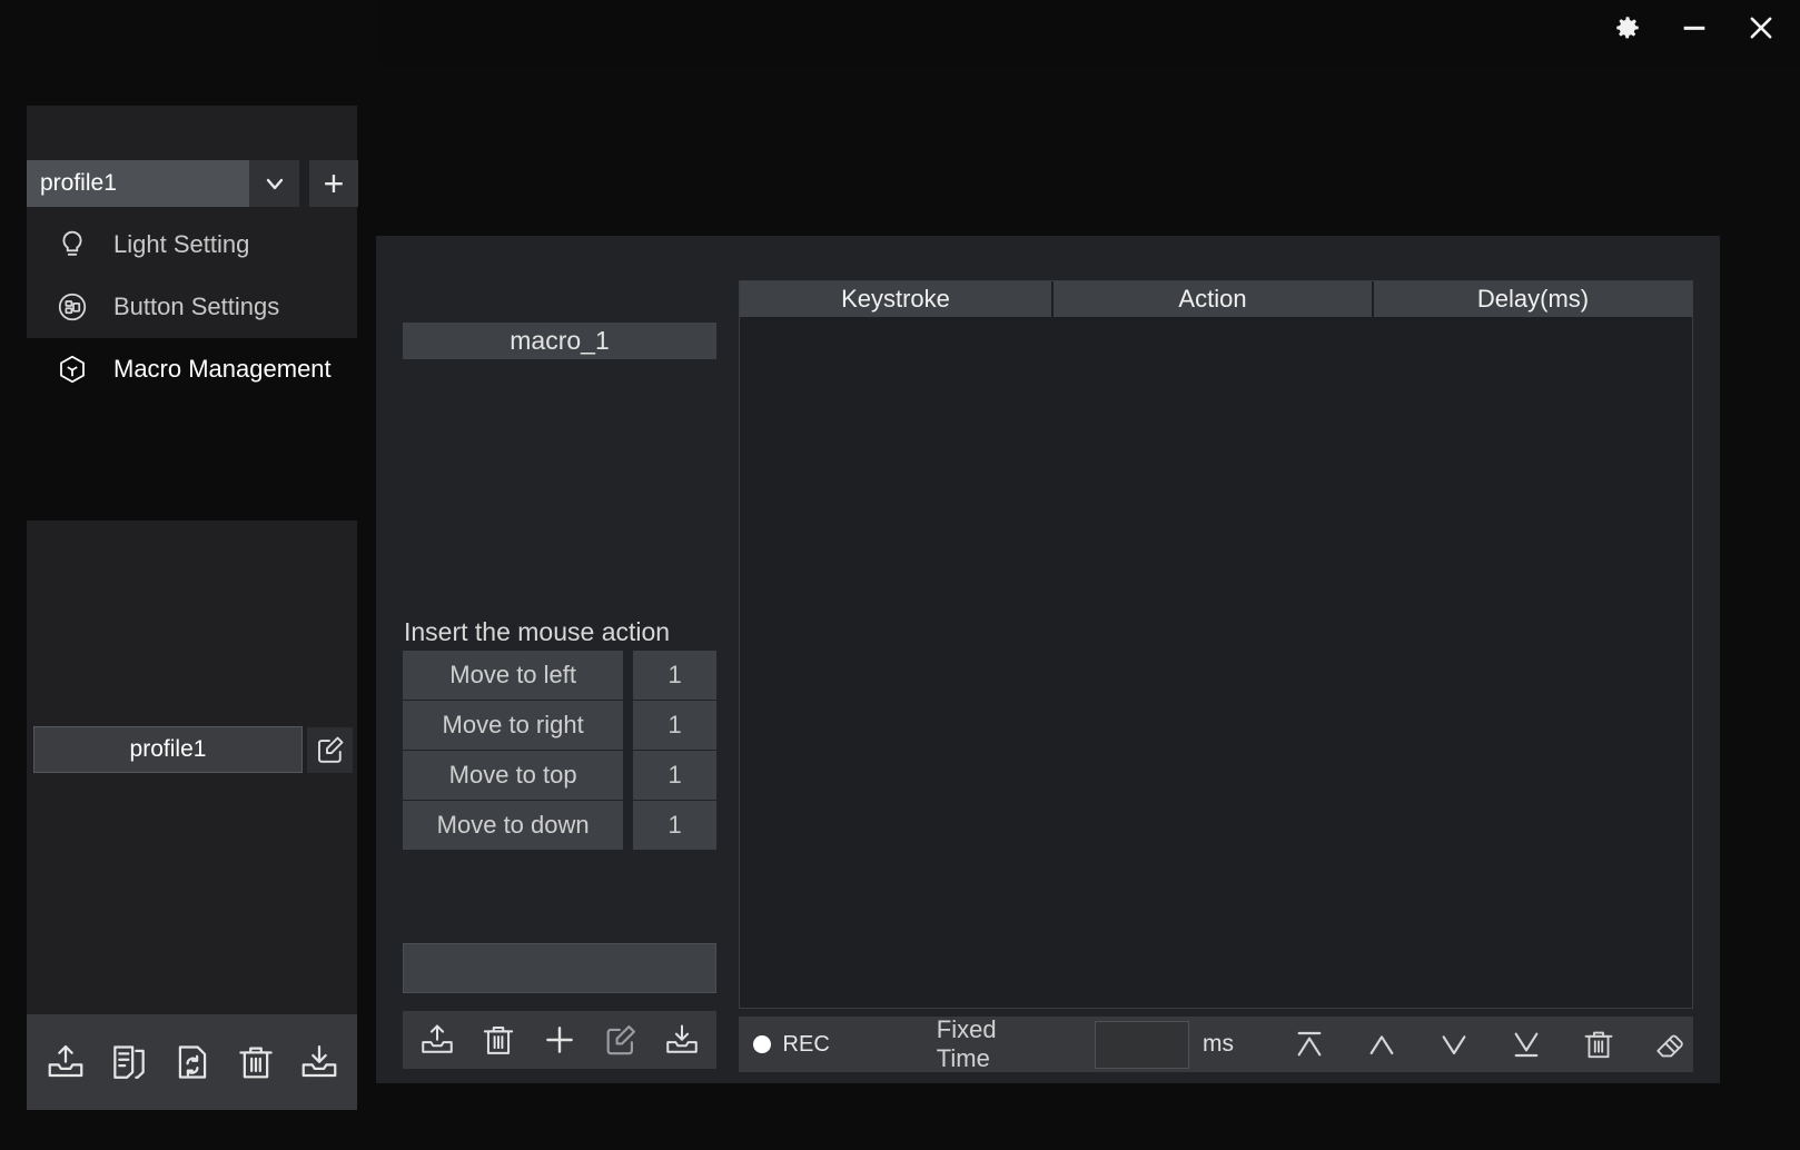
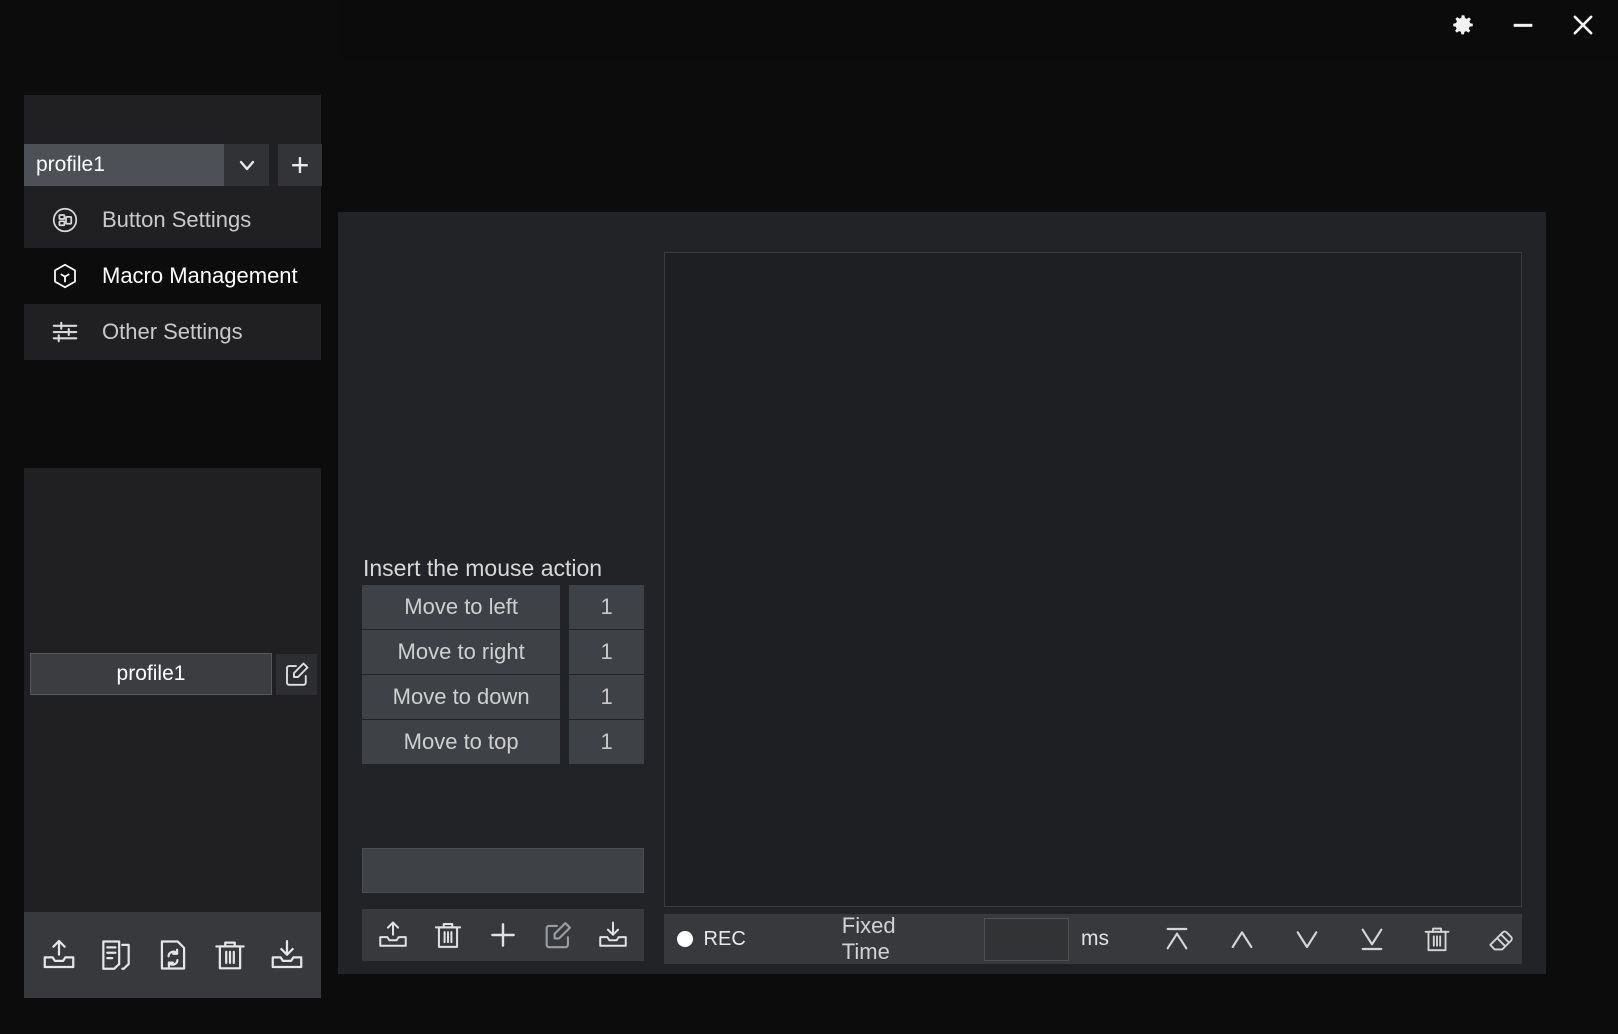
  profile1
  +
- Light Setting
  Button Settings
  Macro Management
+ Other Settings
  profile1
- macro_1
  Insert the mouse action
  Move to left
  1
  Move to right
  1
- Move to top
+ Move to down
  1
- Move to down
+ Move to top
  1
- Keystroke
- Action
- Delay(ms)
  REC
  Fixed Time
  ms
